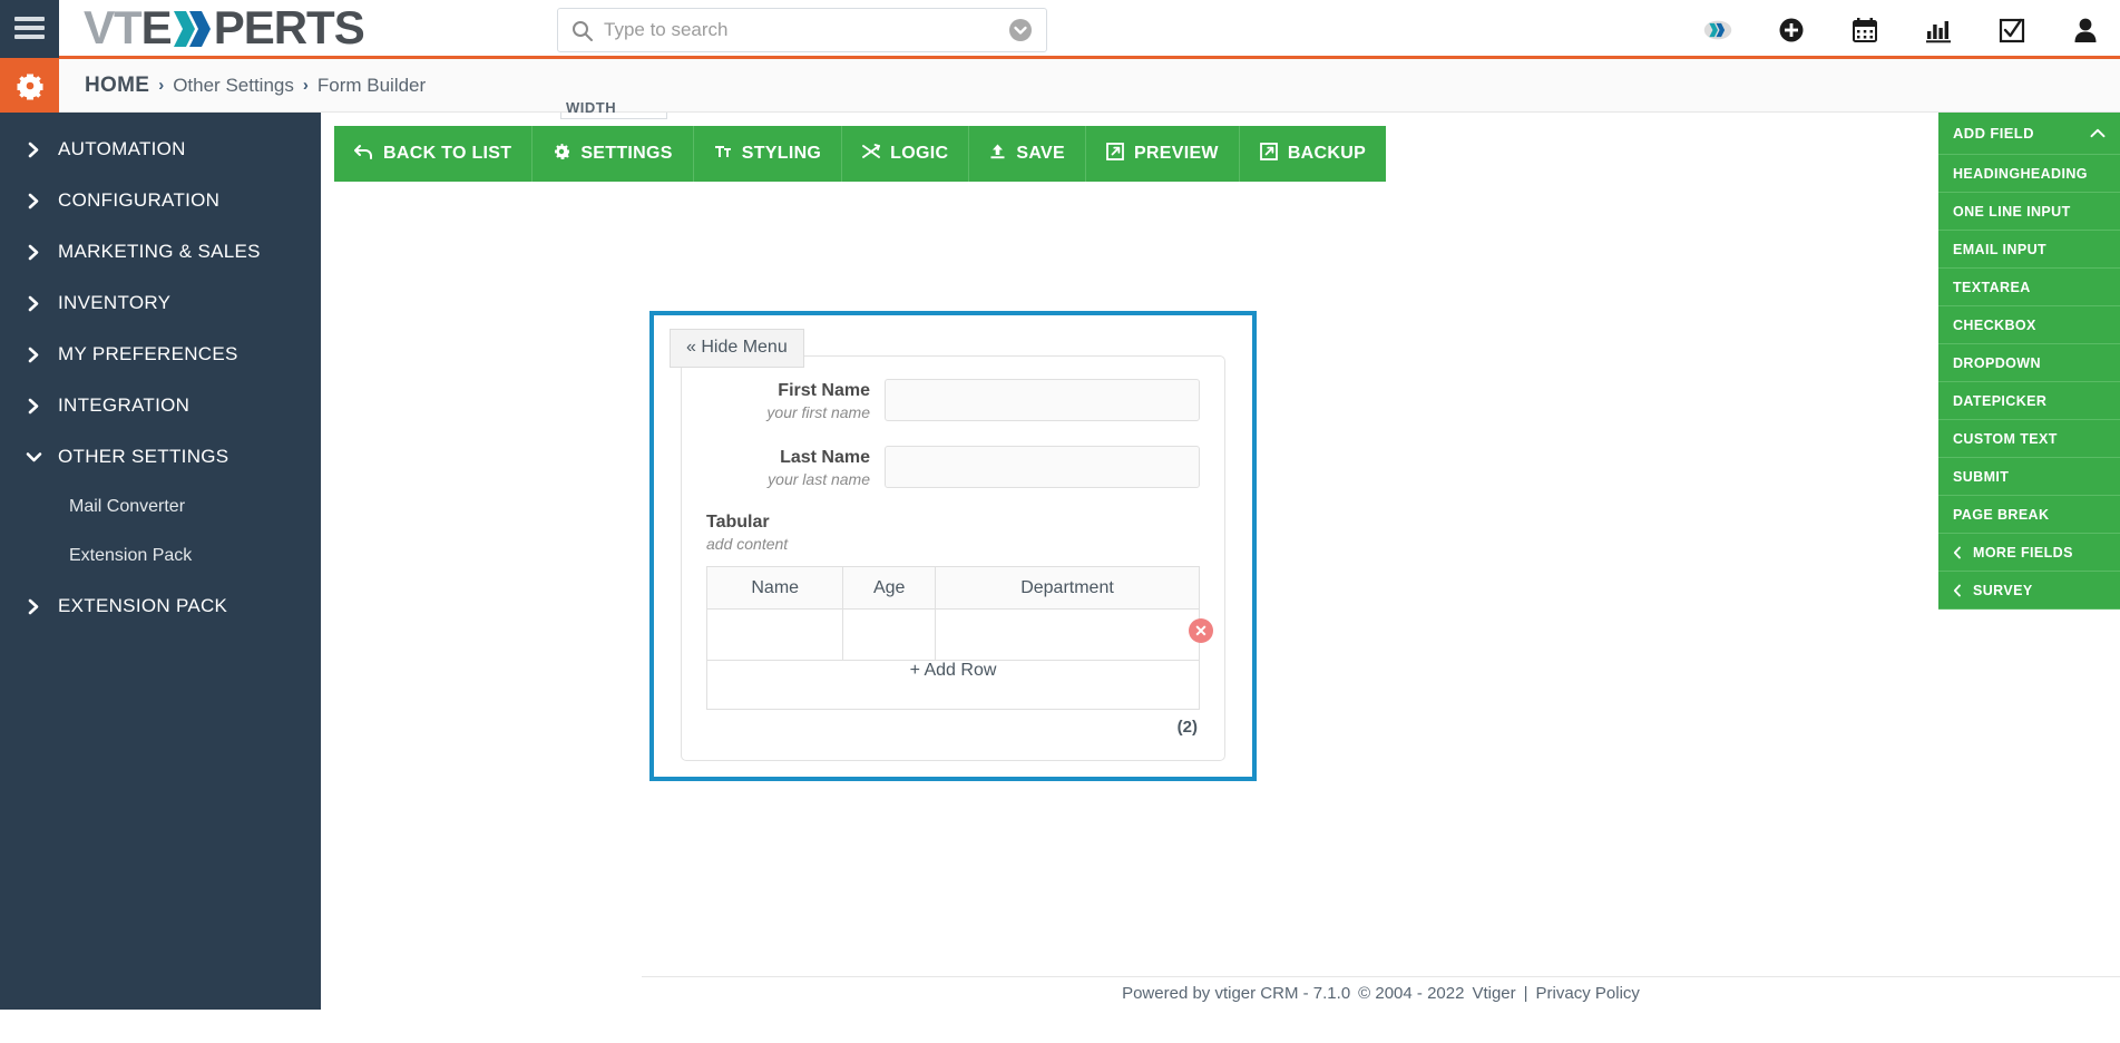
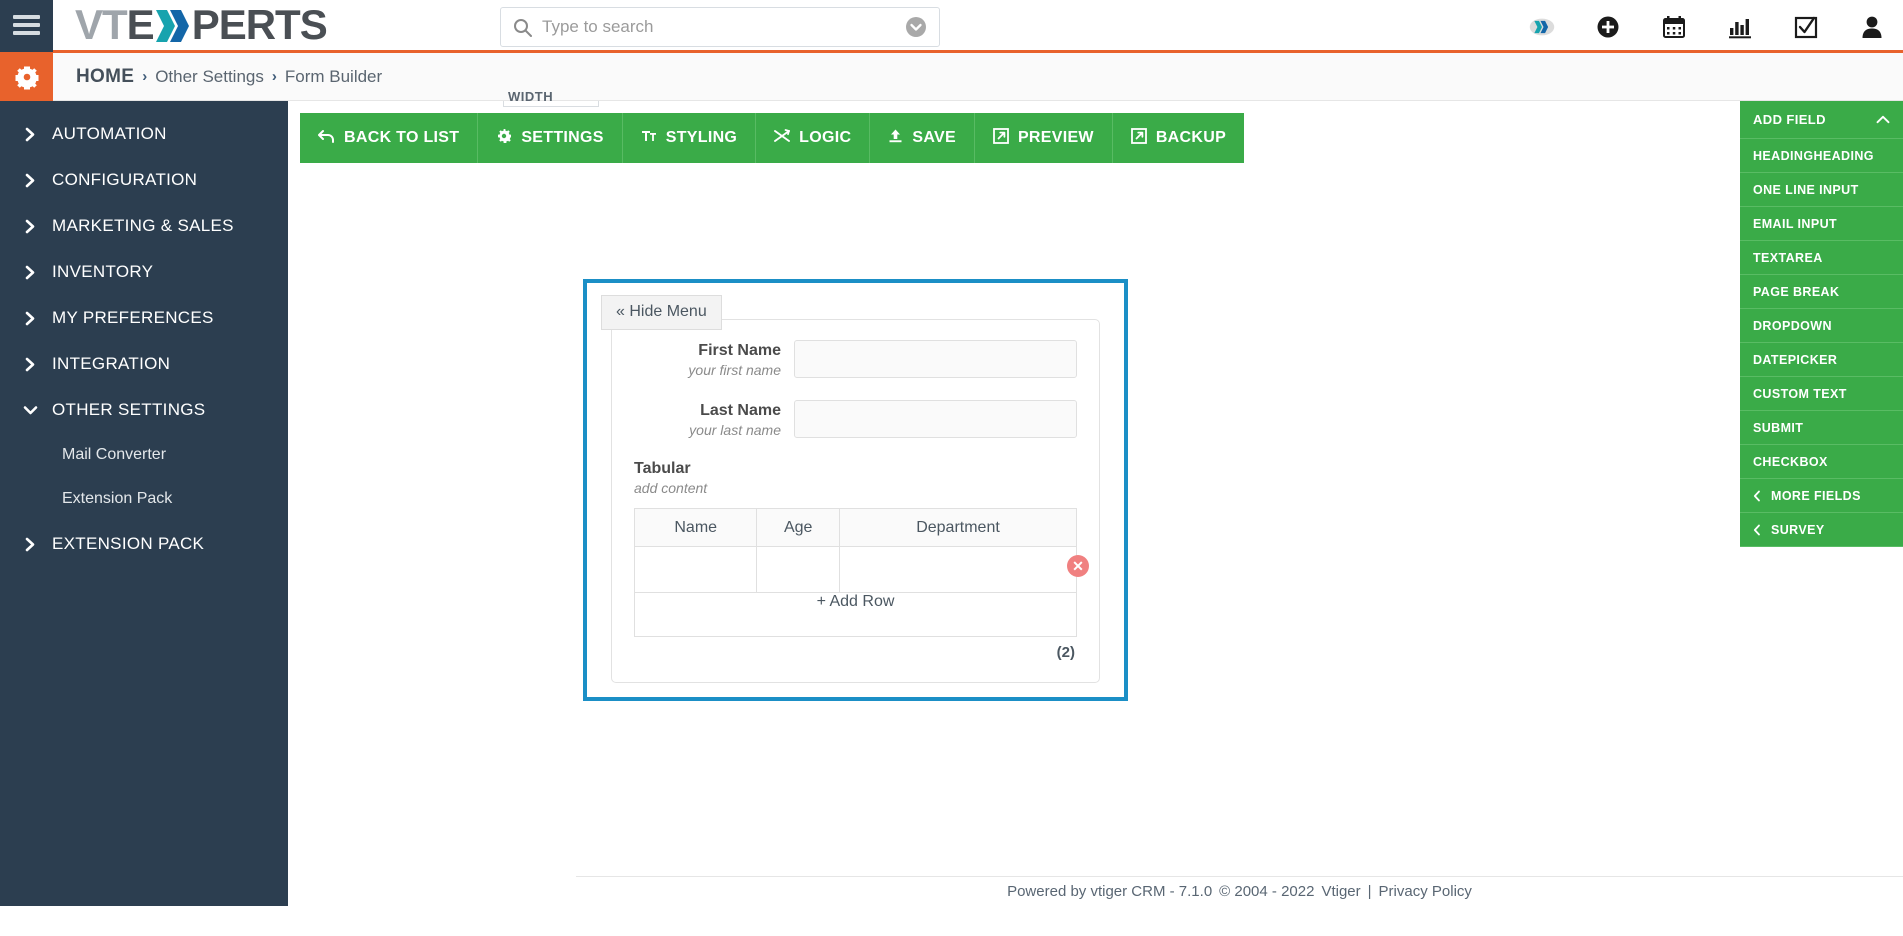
  VT
  E
  PERTS
  Type to search
  HOME
  ›
  Other Settings
  ›
  Form Builder
  AUTOMATION
  CONFIGURATION
  MARKETING & SALES
  INVENTORY
  MY PREFERENCES
  INTEGRATION
  OTHER SETTINGS
  Mail Converter
  Extension Pack
  EXTENSION PACK
  WIDTH
  BACK TO LIST
  SETTINGS
  STYLING
  LOGIC
  SAVE
  PREVIEW
  BACKUP
  « Hide Menu
  First Name
  your first name
  Last Name
  your last name
  Tabular
  add content
  Name	Age	Department
  + Add Row
  ✕
  (2)
  Powered by vtiger CRM - 7.1.0
  © 2004 - 2022
  Vtiger
  |
  Privacy Policy
  ADD FIELD
  HEADINGHEADING
  ONE LINE INPUT
  EMAIL INPUT
  TEXTAREA
- CHECKBOX
+ PAGE BREAK
  DROPDOWN
  DATEPICKER
  CUSTOM TEXT
  SUBMIT
- PAGE BREAK
+ CHECKBOX
  MORE FIELDS
  SURVEY
